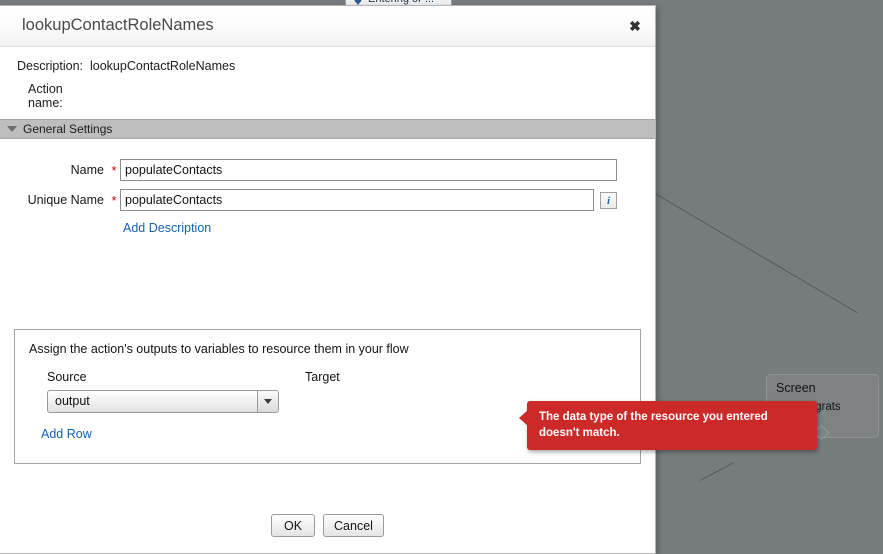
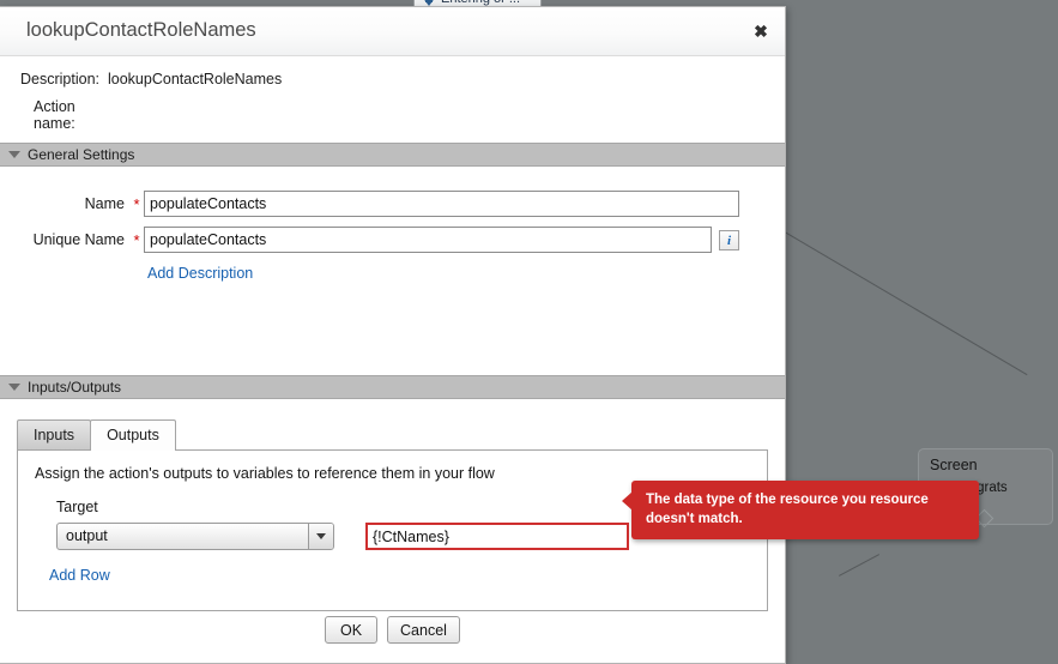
  Screen
  lookupContactRoleNames
  ✖
  Description:
  lookupContactRoleNames
  Action name:
  General Settings
  Name
  *
  populateContacts
  Unique Name
  *
  populateContacts
  i
  Add Description
+ Inputs/Outputs
+ Inputs
+ Outputs
- Assign the action's outputs to variables to resource them in your flow
+ Assign the action's outputs to variables to reference them in your flow
- Source
  Target
  output
+ {!CtNames}
  Add Row
  OK
  Cancel
- The data type of the resource you entered doesn't match.
+ The data type of the resource you resource doesn't match.
